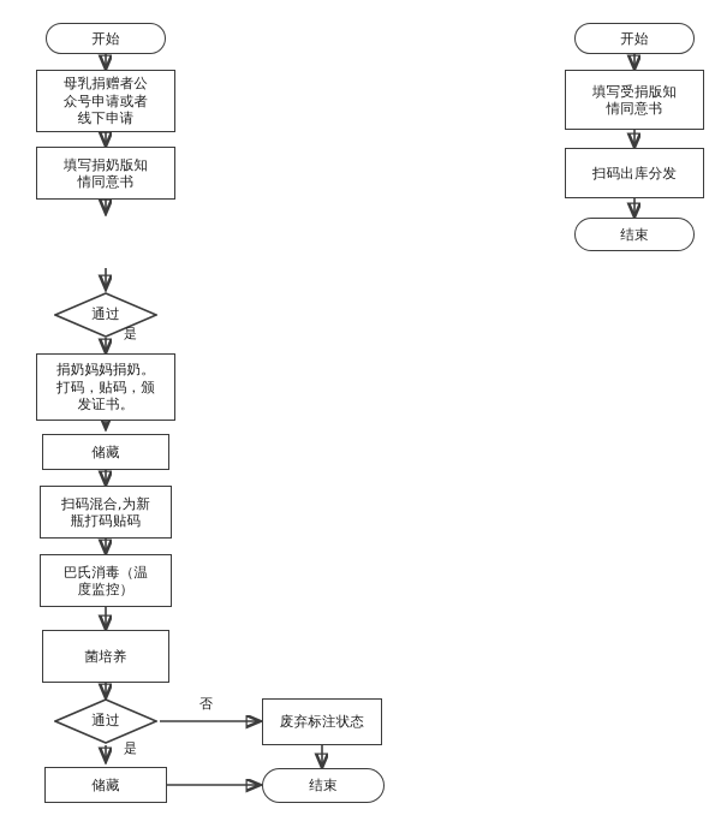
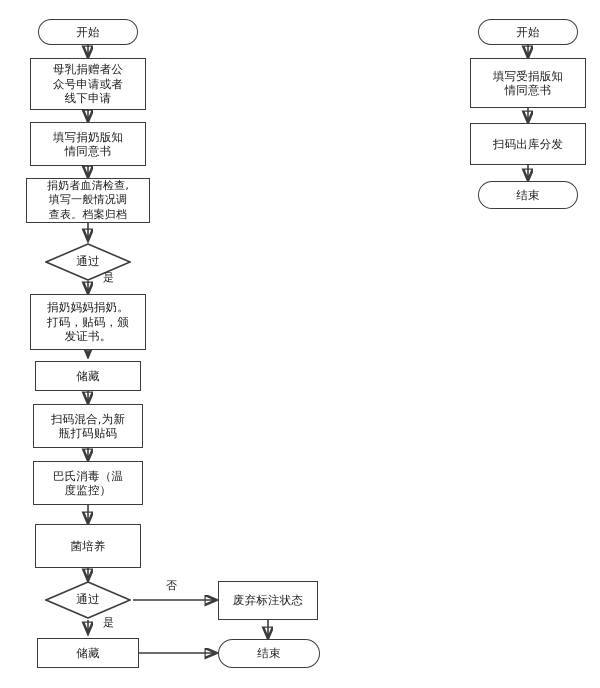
  开始
  母乳捐赠者公
  众号申请或者
  线下申请
  填写捐奶版知
  情同意书
+ 捐奶者血清检查,
+ 填写一般情况调
+ 查表。档案归档
  通过
  是
  捐奶妈妈捐奶。
  打码，贴码，颁
  发证书。
  储藏
  扫码混合,为新
  瓶打码贴码
  巴氏消毒（温
  度监控）
  菌培养
  通过
  否
  是
  废弃标注状态
  储藏
  结束
  开始
  填写受捐版知
  情同意书
  扫码出库分发
  结束
